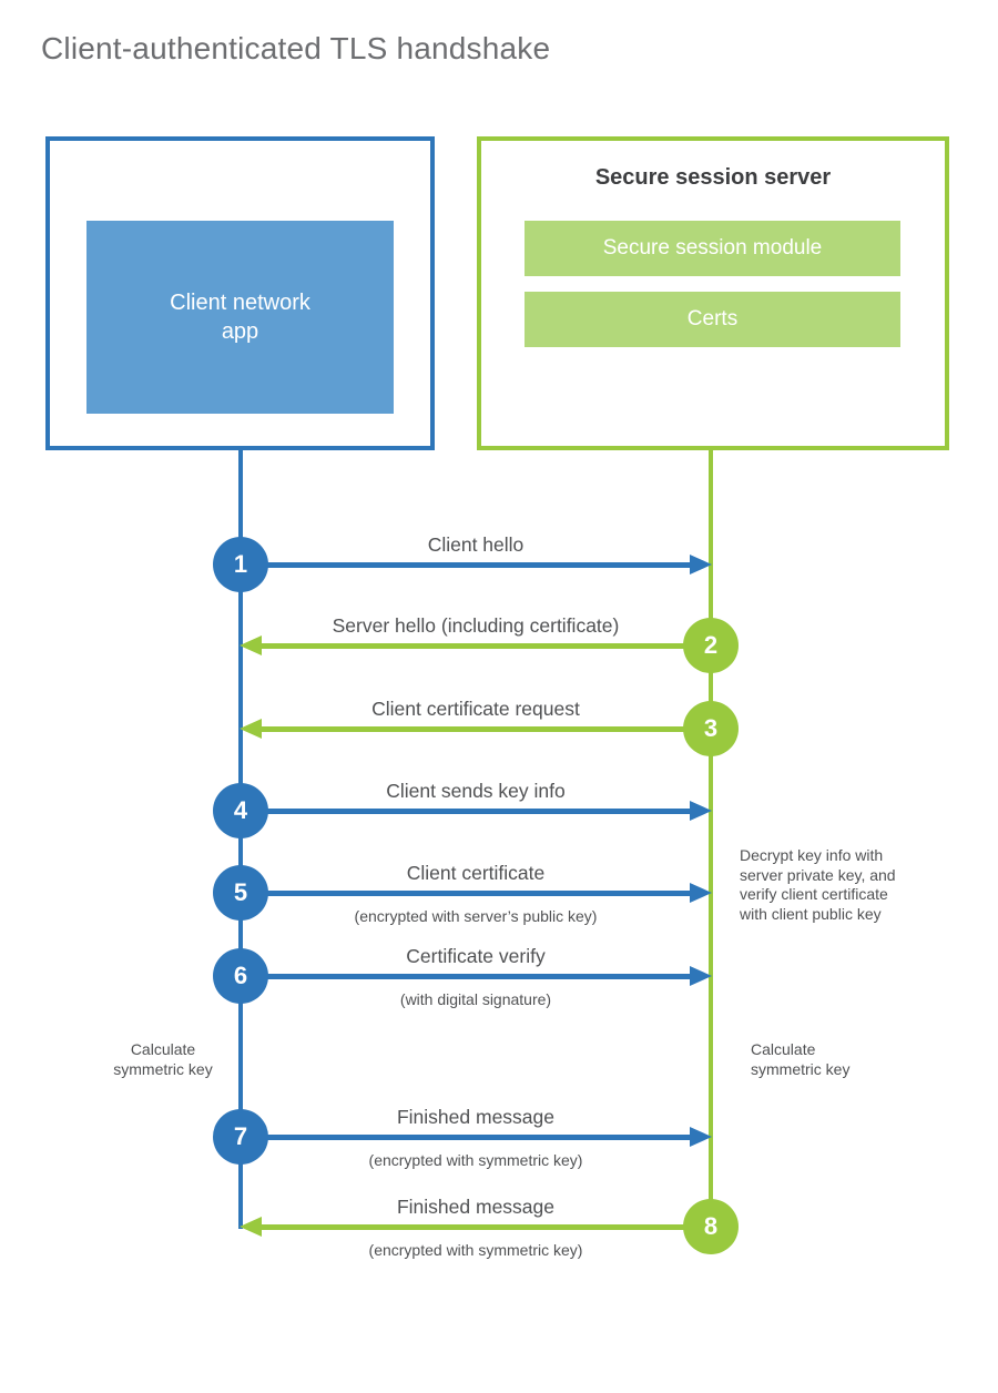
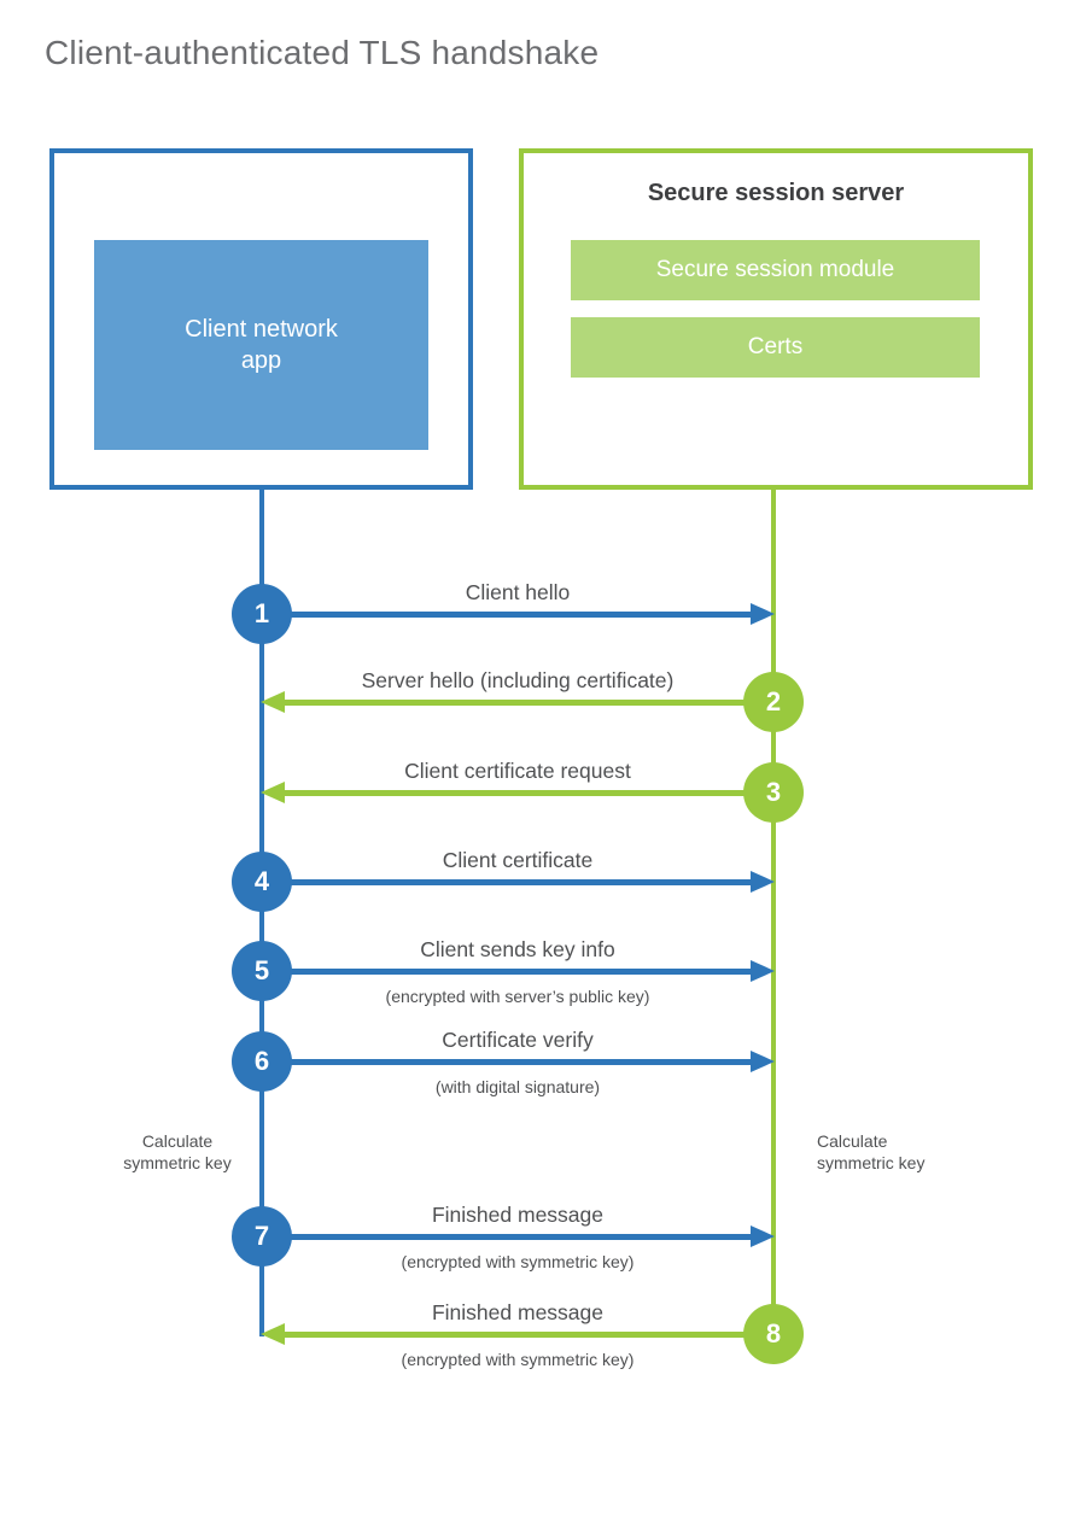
  Client-authenticated TLS handshake
  Client network
  app
  Secure session server
  Secure session module
  Certs
  1
  Client hello
  2
  Server hello (including certificate)
  3
  Client certificate request
  4
- Client sends key info
+ Client certificate
  5
- Client certificate
+ Client sends key info
  (encrypted with server’s public key)
  6
  Certificate verify
  (with digital signature)
  7
  Finished message
  (encrypted with symmetric key)
  8
  Finished message
  (encrypted with symmetric key)
- Decrypt key info with
- server private key, and
- verify client certificate
- with client public key
  Calculate
  symmetric key
  Calculate
  symmetric key
